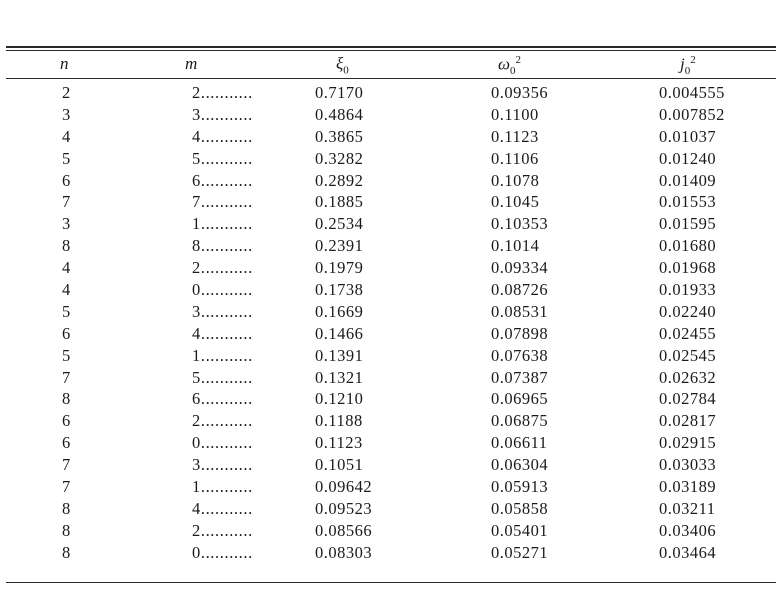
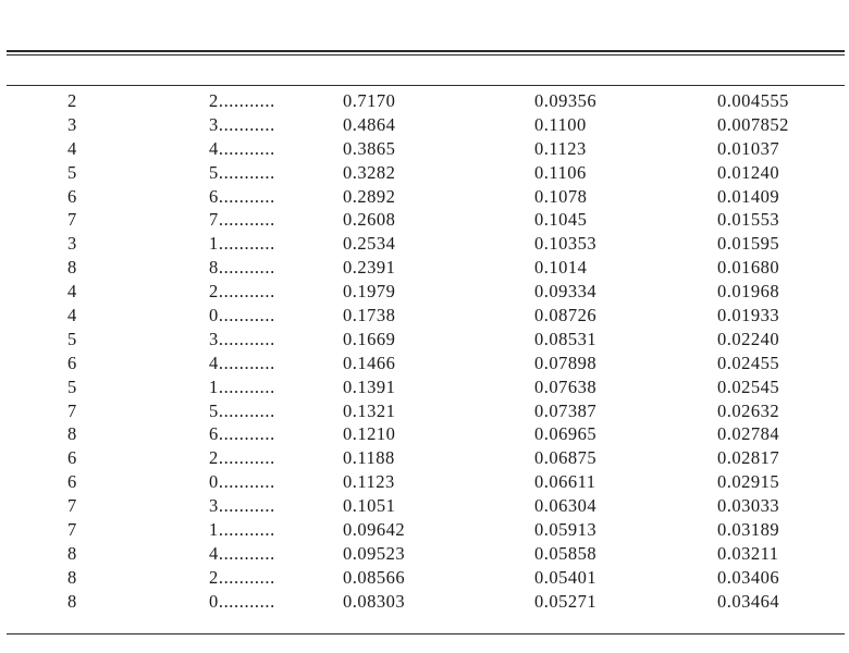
- n
- m
- ξ0
- ω02
- j02
  2
  2...........
  0.7170
  0.09356
  0.004555
  3
  3...........
  0.4864
  0.1100
  0.007852
  4
  4...........
  0.3865
  0.1123
  0.01037
  5
  5...........
  0.3282
  0.1106
  0.01240
  6
  6...........
  0.2892
  0.1078
  0.01409
  7
  7...........
- 0.1885
+ 0.2608
  0.1045
  0.01553
  3
  1...........
  0.2534
  0.10353
  0.01595
  8
  8...........
  0.2391
  0.1014
  0.01680
  4
  2...........
  0.1979
  0.09334
  0.01968
  4
  0...........
  0.1738
  0.08726
  0.01933
  5
  3...........
  0.1669
  0.08531
  0.02240
  6
  4...........
  0.1466
  0.07898
  0.02455
  5
  1...........
  0.1391
  0.07638
  0.02545
  7
  5...........
  0.1321
  0.07387
  0.02632
  8
  6...........
  0.1210
  0.06965
  0.02784
  6
  2...........
  0.1188
  0.06875
  0.02817
  6
  0...........
  0.1123
  0.06611
  0.02915
  7
  3...........
  0.1051
  0.06304
  0.03033
  7
  1...........
  0.09642
  0.05913
  0.03189
  8
  4...........
  0.09523
  0.05858
  0.03211
  8
  2...........
  0.08566
  0.05401
  0.03406
  8
  0...........
  0.08303
  0.05271
  0.03464
